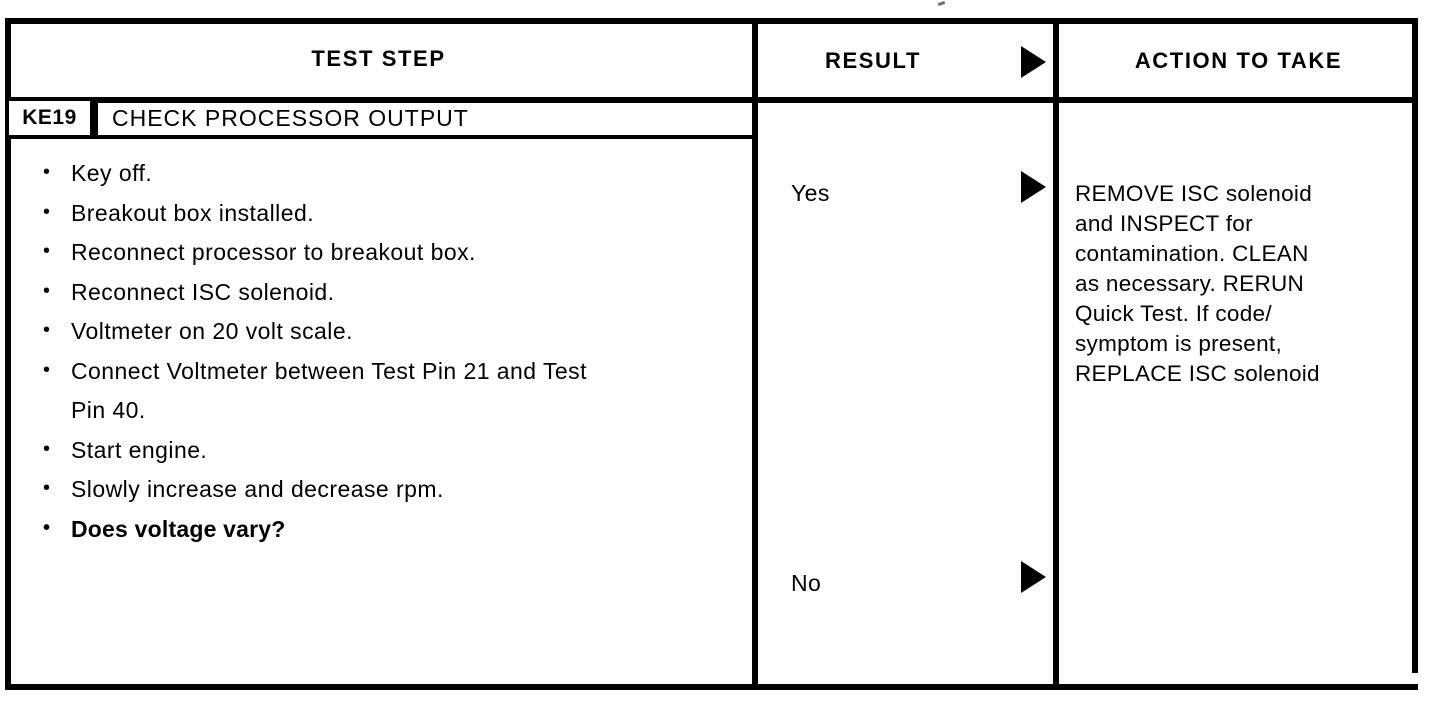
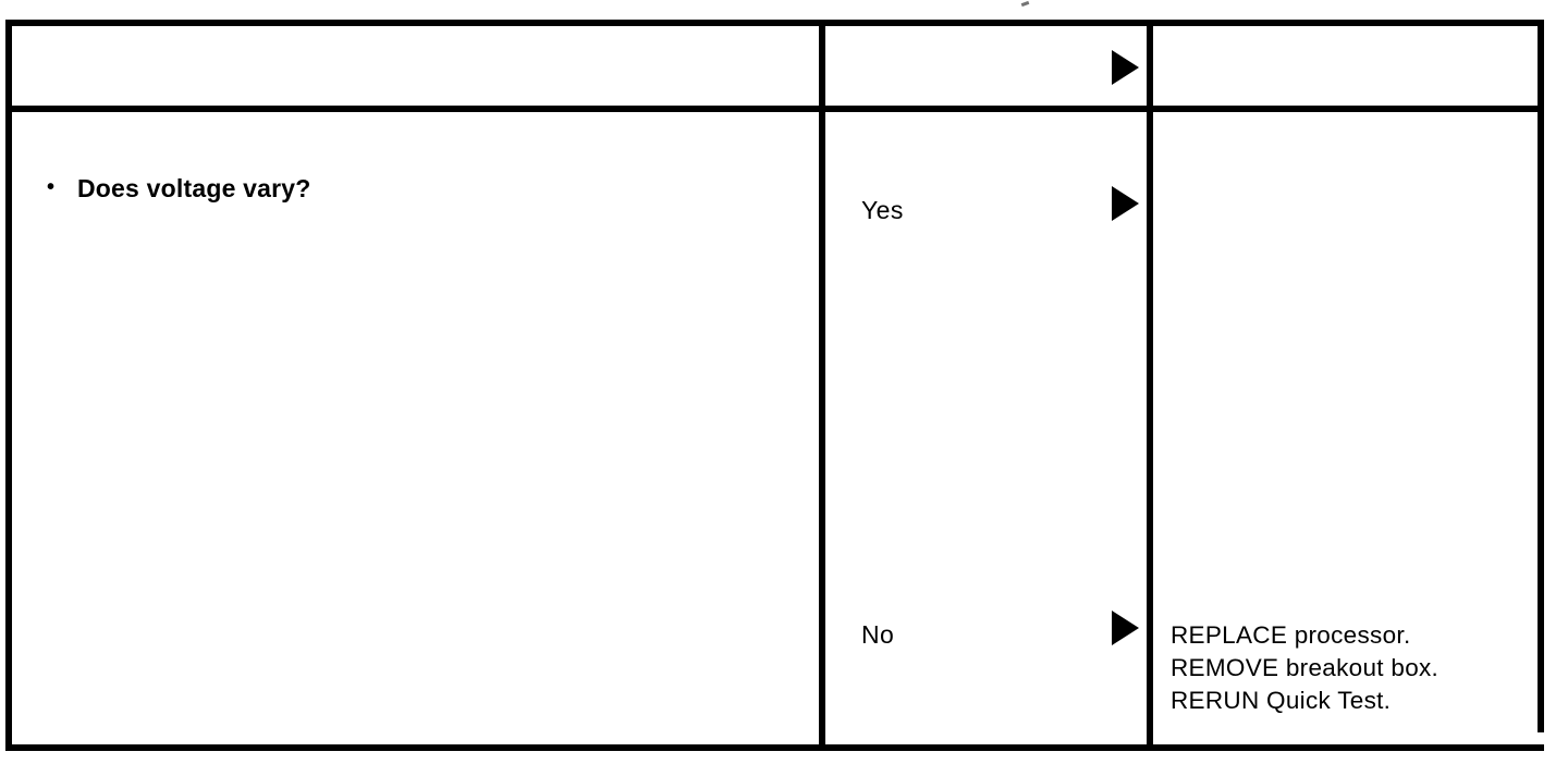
- TEST STEP
- RESULT
- ACTION TO TAKE
- KE19
- CHECK PROCESSOR OUTPUT
- Key off.
- Breakout box installed.
- Reconnect processor to breakout box.
- Reconnect ISC solenoid.
- Voltmeter on 20 volt scale.
- Connect Voltmeter between Test Pin 21 and Test
- Pin 40.
- Start engine.
- Slowly increase and decrease rpm.
  Does voltage vary?
  Yes
- REMOVE ISC solenoid
- and INSPECT for
- contamination. CLEAN
- as necessary. RERUN
- Quick Test. If code/
- symptom is present,
- REPLACE ISC solenoid
  No
+ REPLACE processor.
+ REMOVE breakout box.
+ RERUN Quick Test.
